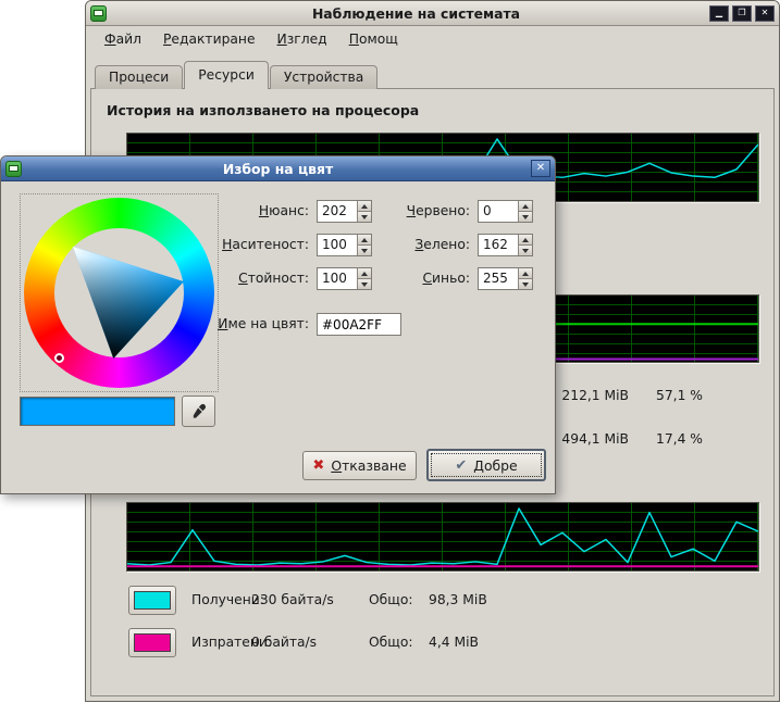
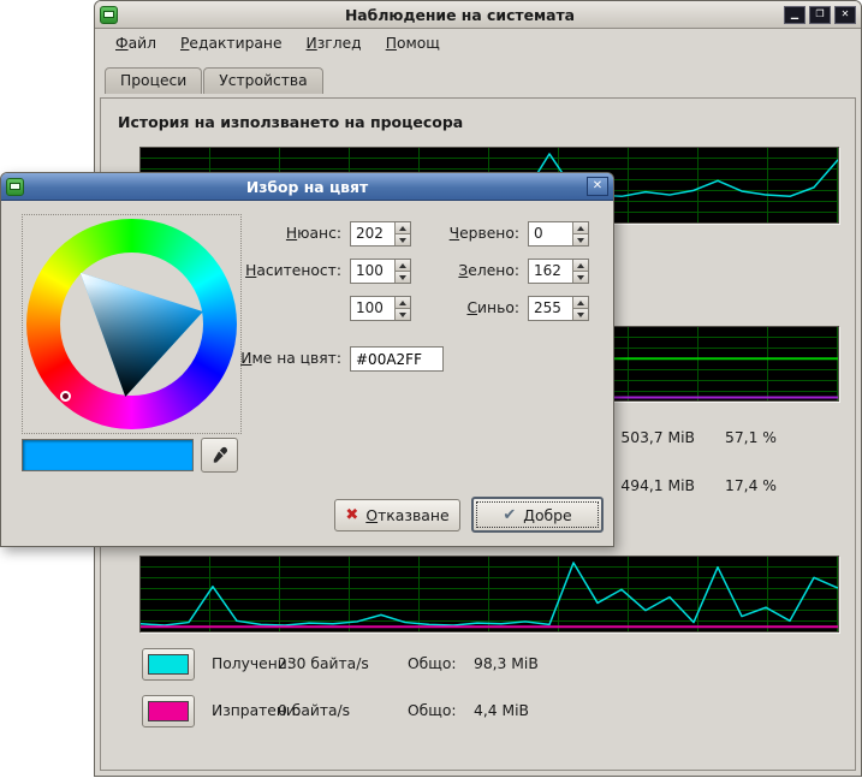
  Наблюдение на системата
  ▁
  ❐
  ✕
  Файл
  Редактиране
  Изглед
  Помощ
  Процеси
- Ресурси
  Устройства
  История на използването на процесора
- 212,1 MiB
+ 503,7 MiB
  57,1 %
  494,1 MiB
  17,4 %
  Получени:
  230 байта/s
  Общо:
  98,3 MiB
  Изпратени:
  0 байта/s
  Общо:
  4,4 MiB
  Избор на цвят
  ✕
  Нюанс:
  202
  Наситеност:
  100
- Стойност:
  100
  Червено:
  0
  Зелено:
  162
  Синьо:
  255
  Име на цвят:
  #00A2FF
  ✖
  Отказване
  ✔
  Добре
